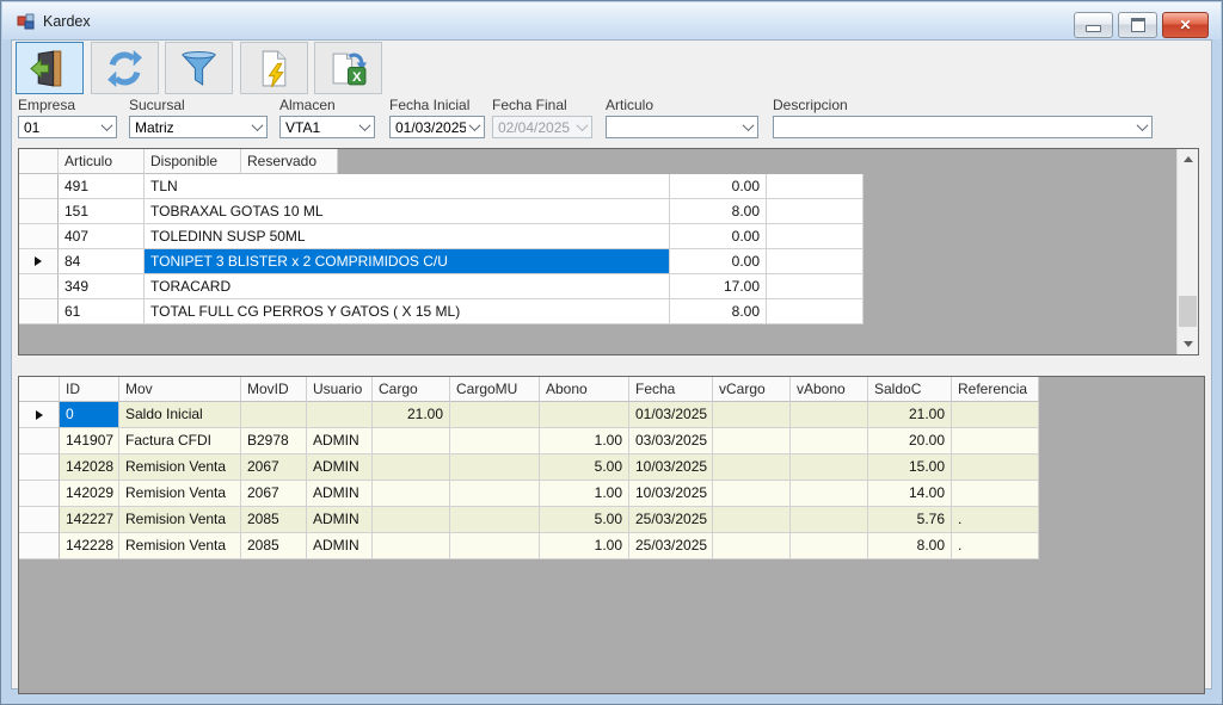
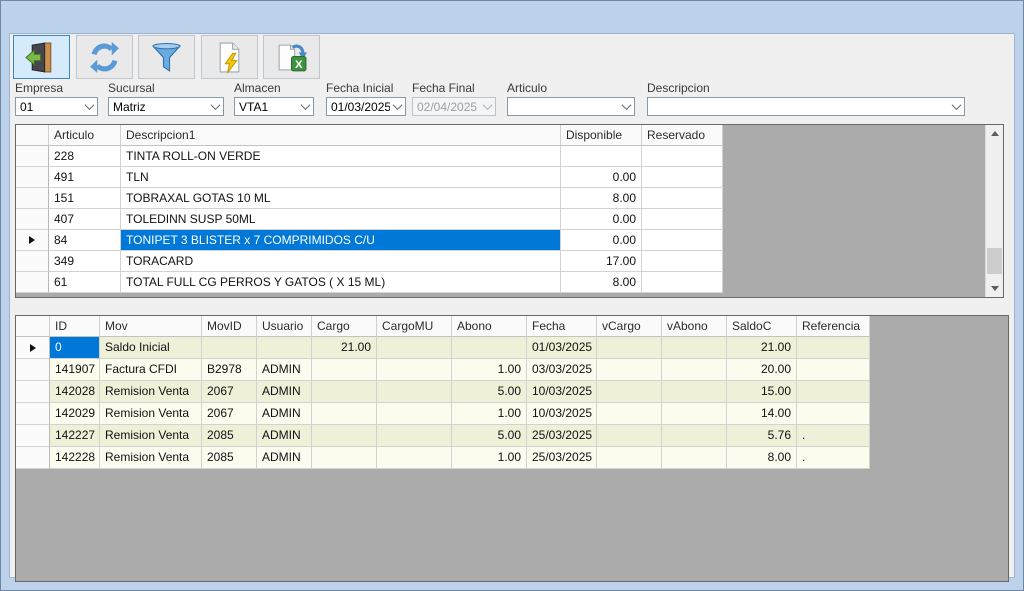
- Kardex
- ✕
  X
  Empresa
  01
  Sucursal
  Matriz
  Almacen
  VTA1
  Fecha Inicial
  01/03/2025
  Fecha Final
  02/04/2025
  Articulo
  Descripcion
  Articulo
+ Descripcion1
  Disponible
  Reservado
+ 228
+ TINTA ROLL-ON VERDE
  491
  TLN
  0.00
  151
  TOBRAXAL GOTAS 10 ML
  8.00
  407
  TOLEDINN SUSP 50ML
  0.00
  84
- TONIPET 3 BLISTER x 2 COMPRIMIDOS C/U
+ TONIPET 3 BLISTER x 7 COMPRIMIDOS C/U
  0.00
  349
  TORACARD
  17.00
  61
  TOTAL FULL CG PERROS Y GATOS ( X 15 ML)
  8.00
  ID
  Mov
  MovID
  Usuario
  Cargo
  CargoMU
  Abono
  Fecha
  vCargo
  vAbono
  SaldoC
  Referencia
  0
  Saldo Inicial
  21.00
  01/03/2025
  21.00
  141907
  Factura CFDI
  B2978
  ADMIN
  1.00
  03/03/2025
  20.00
  142028
  Remision Venta
  2067
  ADMIN
  5.00
  10/03/2025
  15.00
  142029
  Remision Venta
  2067
  ADMIN
  1.00
  10/03/2025
  14.00
  142227
  Remision Venta
  2085
  ADMIN
  5.00
  25/03/2025
  5.76
  .
  142228
  Remision Venta
  2085
  ADMIN
  1.00
  25/03/2025
  8.00
  .
